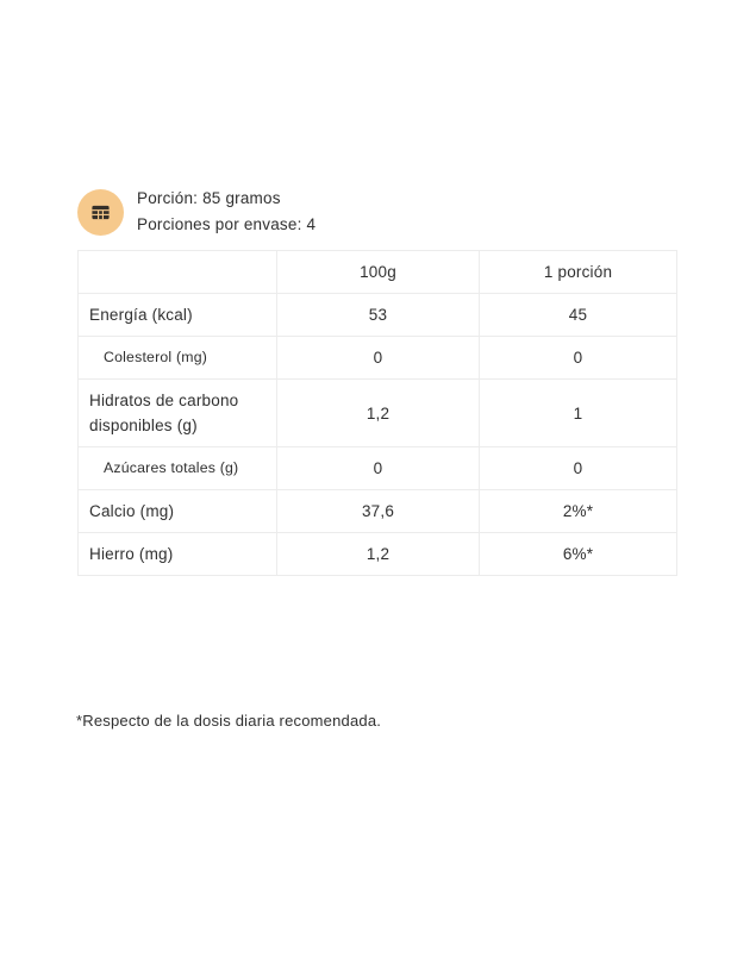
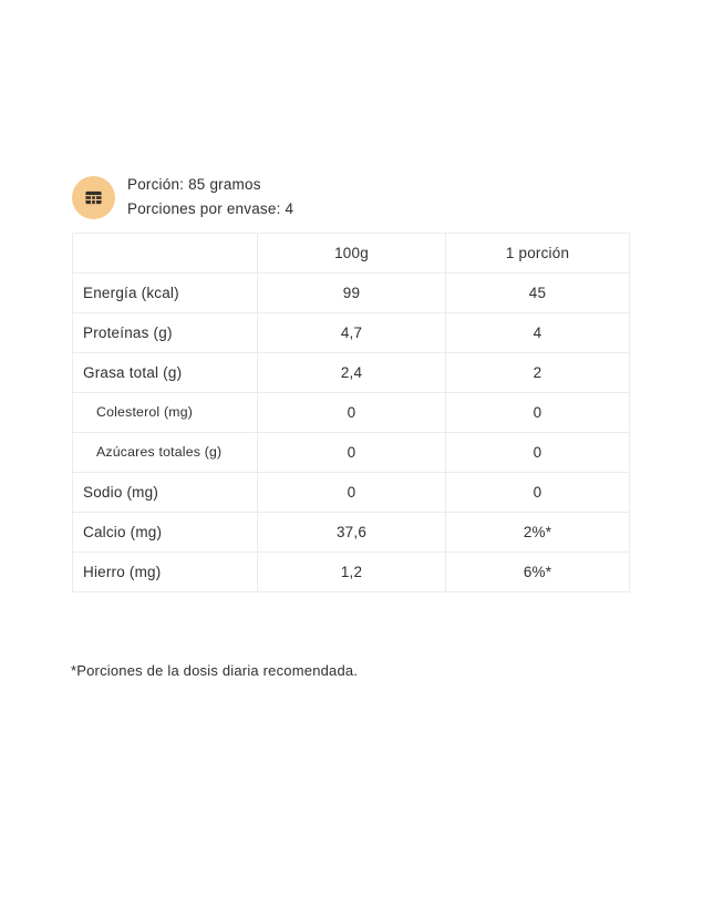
  Porción: 85 gramos
  Porciones por envase: 4
  	100g	1 porción
- Energía (kcal)	53	45
+ Energía (kcal)	99	45
+ Proteínas (g)	4,7	4
+ Grasa total (g)	2,4	2
  Colesterol (mg)	0	0
- Hidratos de carbono disponibles (g)	1,2	1
  Azúcares totales (g)	0	0
+ Sodio (mg)	0	0
  Calcio (mg)	37,6	2%*
  Hierro (mg)	1,2	6%*
- *Respecto de la dosis diaria recomendada.
+ *Porciones de la dosis diaria recomendada.
